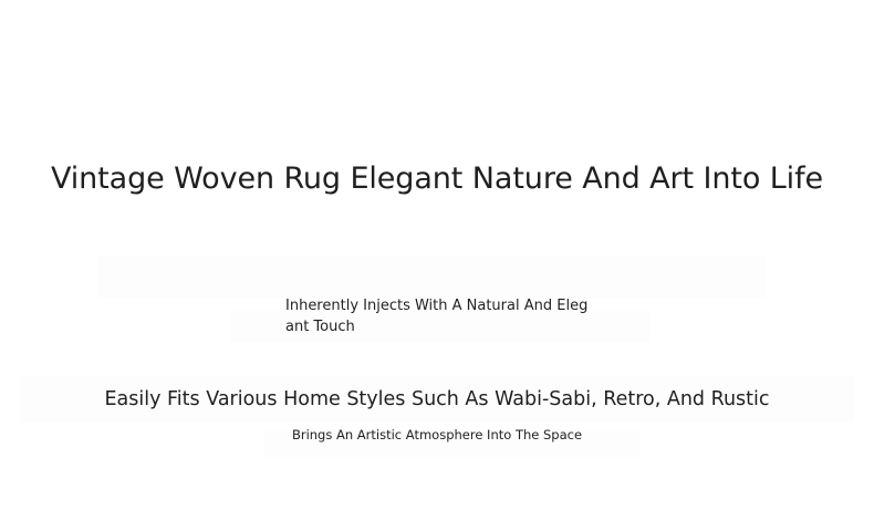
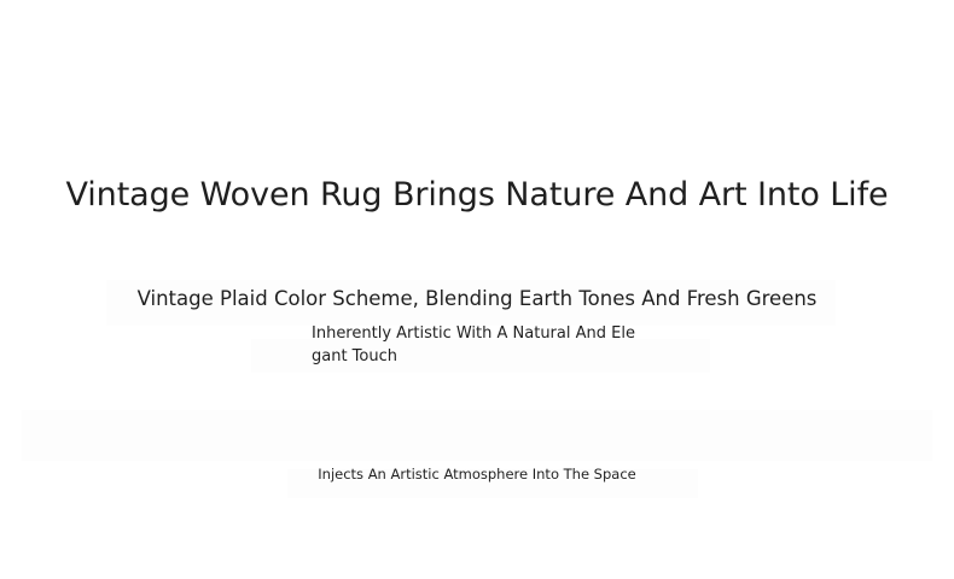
- Vintage Woven Rug Elegant Nature And Art Into Life
+ Vintage Woven Rug Brings Nature And Art Into Life
+ Vintage Plaid Color Scheme, Blending Earth Tones And Fresh Greens
- Inherently Injects With A Natural And Elegant Touch
+ Inherently Artistic With A Natural And Elegant Touch
- Easily Fits Various Home Styles Such As Wabi-Sabi, Retro, And Rustic
- Brings An Artistic Atmosphere Into The Space
+ Injects An Artistic Atmosphere Into The Space
